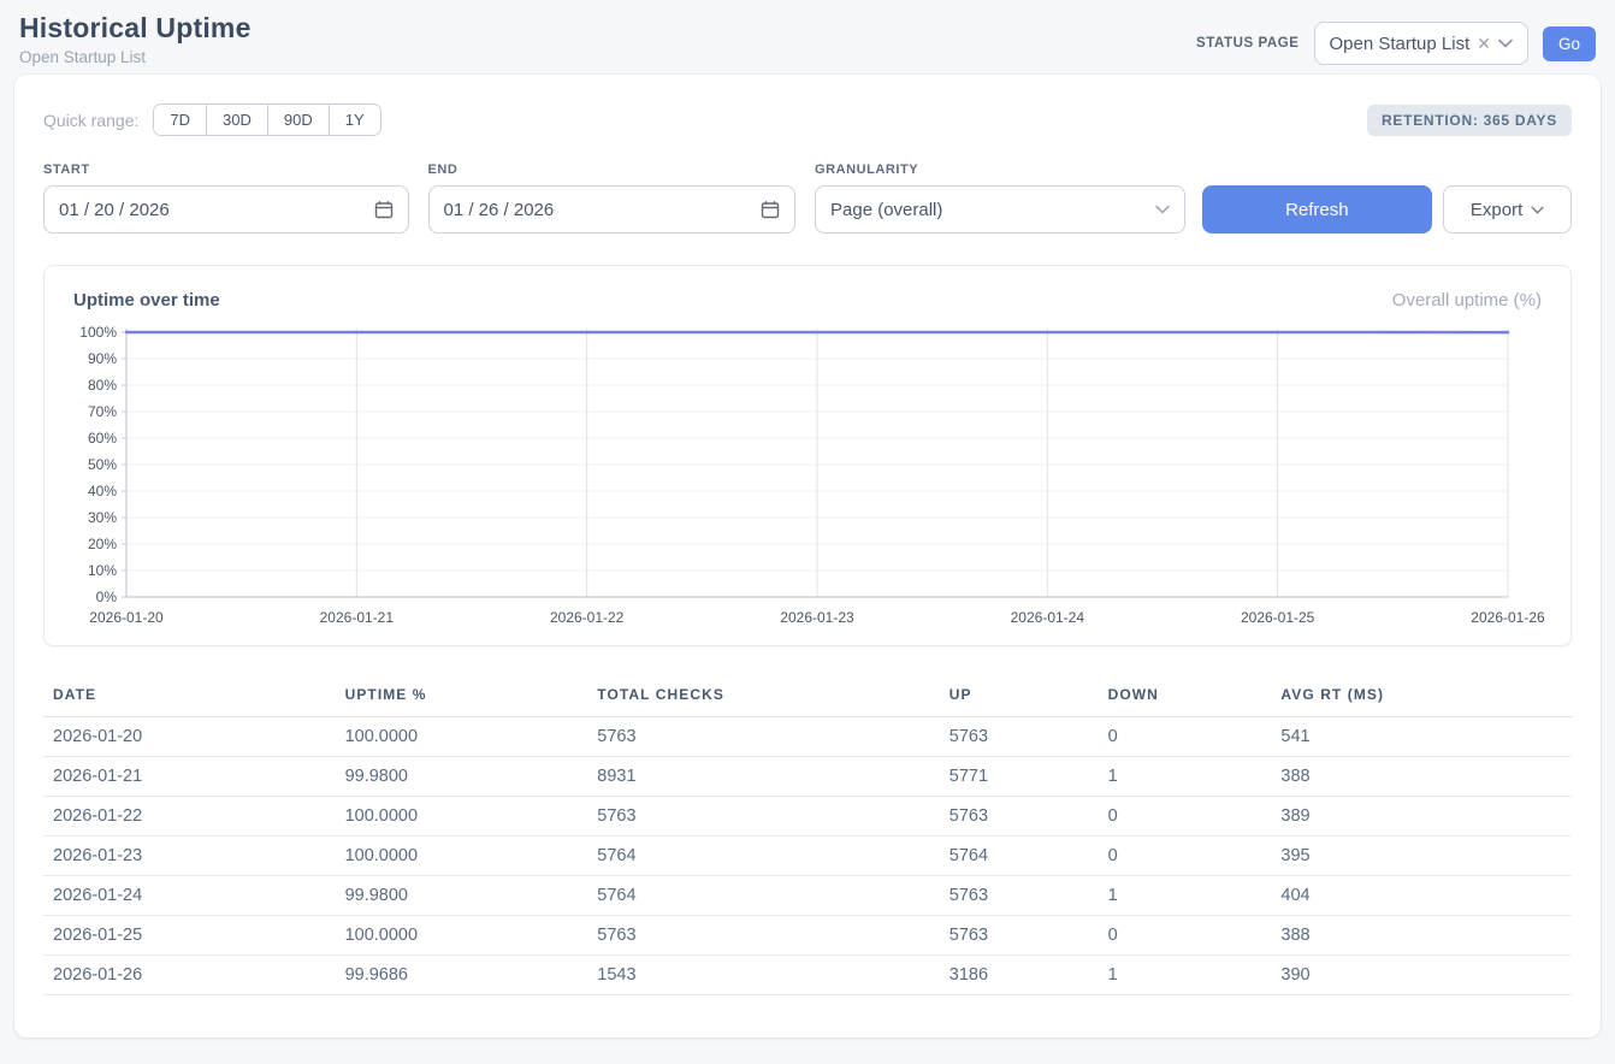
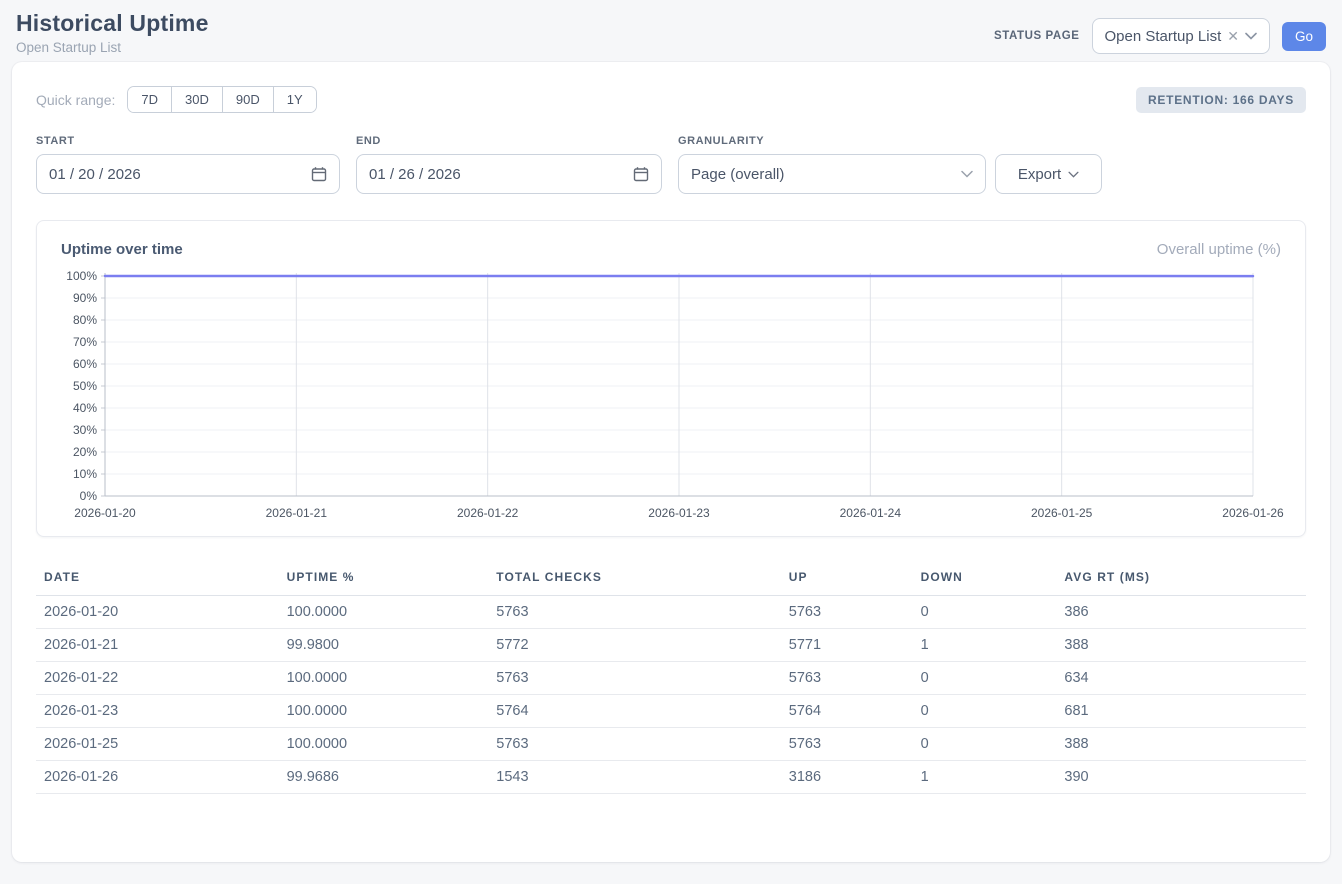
  Historical Uptime
  Open Startup List
  STATUS PAGE
  Open Startup List
  ✕
  Go
  Quick range:
  7D
  30D
  90D
  1Y
- RETENTION: 365 DAYS
+ RETENTION: 166 DAYS
  START
  01 / 20 / 2026
  END
  01 / 26 / 2026
  GRANULARITY
  Page (overall)
- Refresh
  Export
  Uptime over time
  Overall uptime (%)
  0%
  10%
  20%
  30%
  40%
  50%
  60%
  70%
  80%
  90%
  100%
  2026-01-20
  2026-01-21
  2026-01-22
  2026-01-23
  2026-01-24
  2026-01-25
  2026-01-26
  DATE	UPTIME %	TOTAL CHECKS	UP	DOWN	AVG RT (MS)
- 2026-01-20	100.0000	5763	5763	0	541
+ 2026-01-20	100.0000	5763	5763	0	386
- 2026-01-21	99.9800	8931	5771	1	388
+ 2026-01-21	99.9800	5772	5771	1	388
- 2026-01-22	100.0000	5763	5763	0	389
+ 2026-01-22	100.0000	5763	5763	0	634
- 2026-01-23	100.0000	5764	5764	0	395
+ 2026-01-23	100.0000	5764	5764	0	681
- 2026-01-24	99.9800	5764	5763	1	404
  2026-01-25	100.0000	5763	5763	0	388
  2026-01-26	99.9686	1543	3186	1	390
